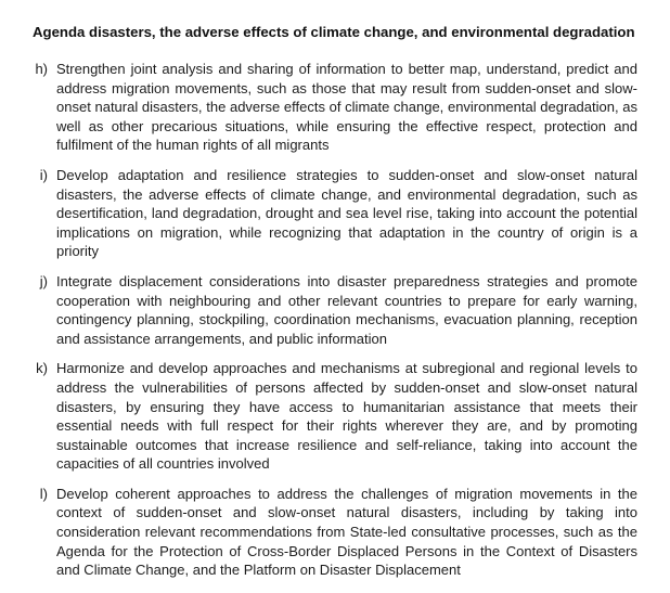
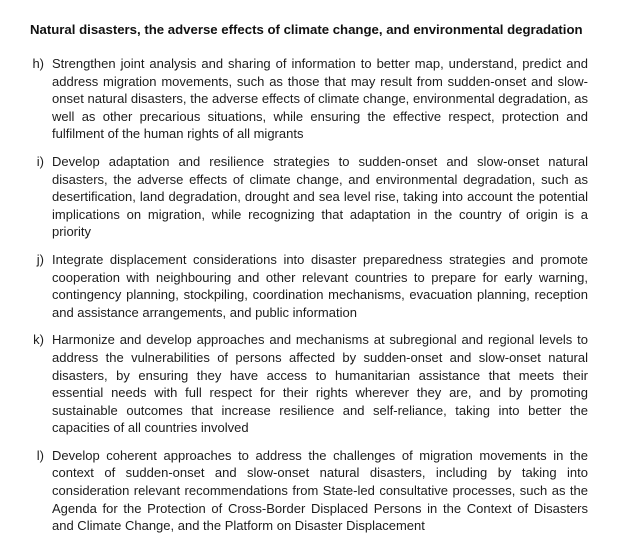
- Agenda disasters, the adverse effects of climate change, and environmental degradation
+ Natural disasters, the adverse effects of climate change, and environmental degradation
  h)
  Strengthen joint analysis and sharing of information to better map, understand, predict and address migration movements, such as those that may result from sudden-onset and slow-onset natural disasters, the adverse effects of climate change, environmental degradation, as well as other precarious situations, while ensuring the effective respect, protection and fulfilment of the human rights of all migrants
  i)
  Develop adaptation and resilience strategies to sudden-onset and slow-onset natural disasters, the adverse effects of climate change, and environmental degradation, such as desertification, land degradation, drought and sea level rise, taking into account the potential implications on migration, while recognizing that adaptation in the country of origin is a priority
  j)
  Integrate displacement considerations into disaster preparedness strategies and promote cooperation with neighbouring and other relevant countries to prepare for early warning, contingency planning, stockpiling, coordination mechanisms, evacuation planning, reception and assistance arrangements, and public information
  k)
- Harmonize and develop approaches and mechanisms at subregional and regional levels to address the vulnerabilities of persons affected by sudden-onset and slow-onset natural disasters, by ensuring they have access to humanitarian assistance that meets their essential needs with full respect for their rights wherever they are, and by promoting sustainable outcomes that increase resilience and self-reliance, taking into account the capacities of all countries involved
+ Harmonize and develop approaches and mechanisms at subregional and regional levels to address the vulnerabilities of persons affected by sudden-onset and slow-onset natural disasters, by ensuring they have access to humanitarian assistance that meets their essential needs with full respect for their rights wherever they are, and by promoting sustainable outcomes that increase resilience and self-reliance, taking into better the capacities of all countries involved
  l)
  Develop coherent approaches to address the challenges of migration movements in the context of sudden-onset and slow-onset natural disasters, including by taking into consideration relevant recommendations from State-led consultative processes, such as the Agenda for the Protection of Cross-Border Displaced Persons in the Context of Disasters and Climate Change, and the Platform on Disaster Displacement
